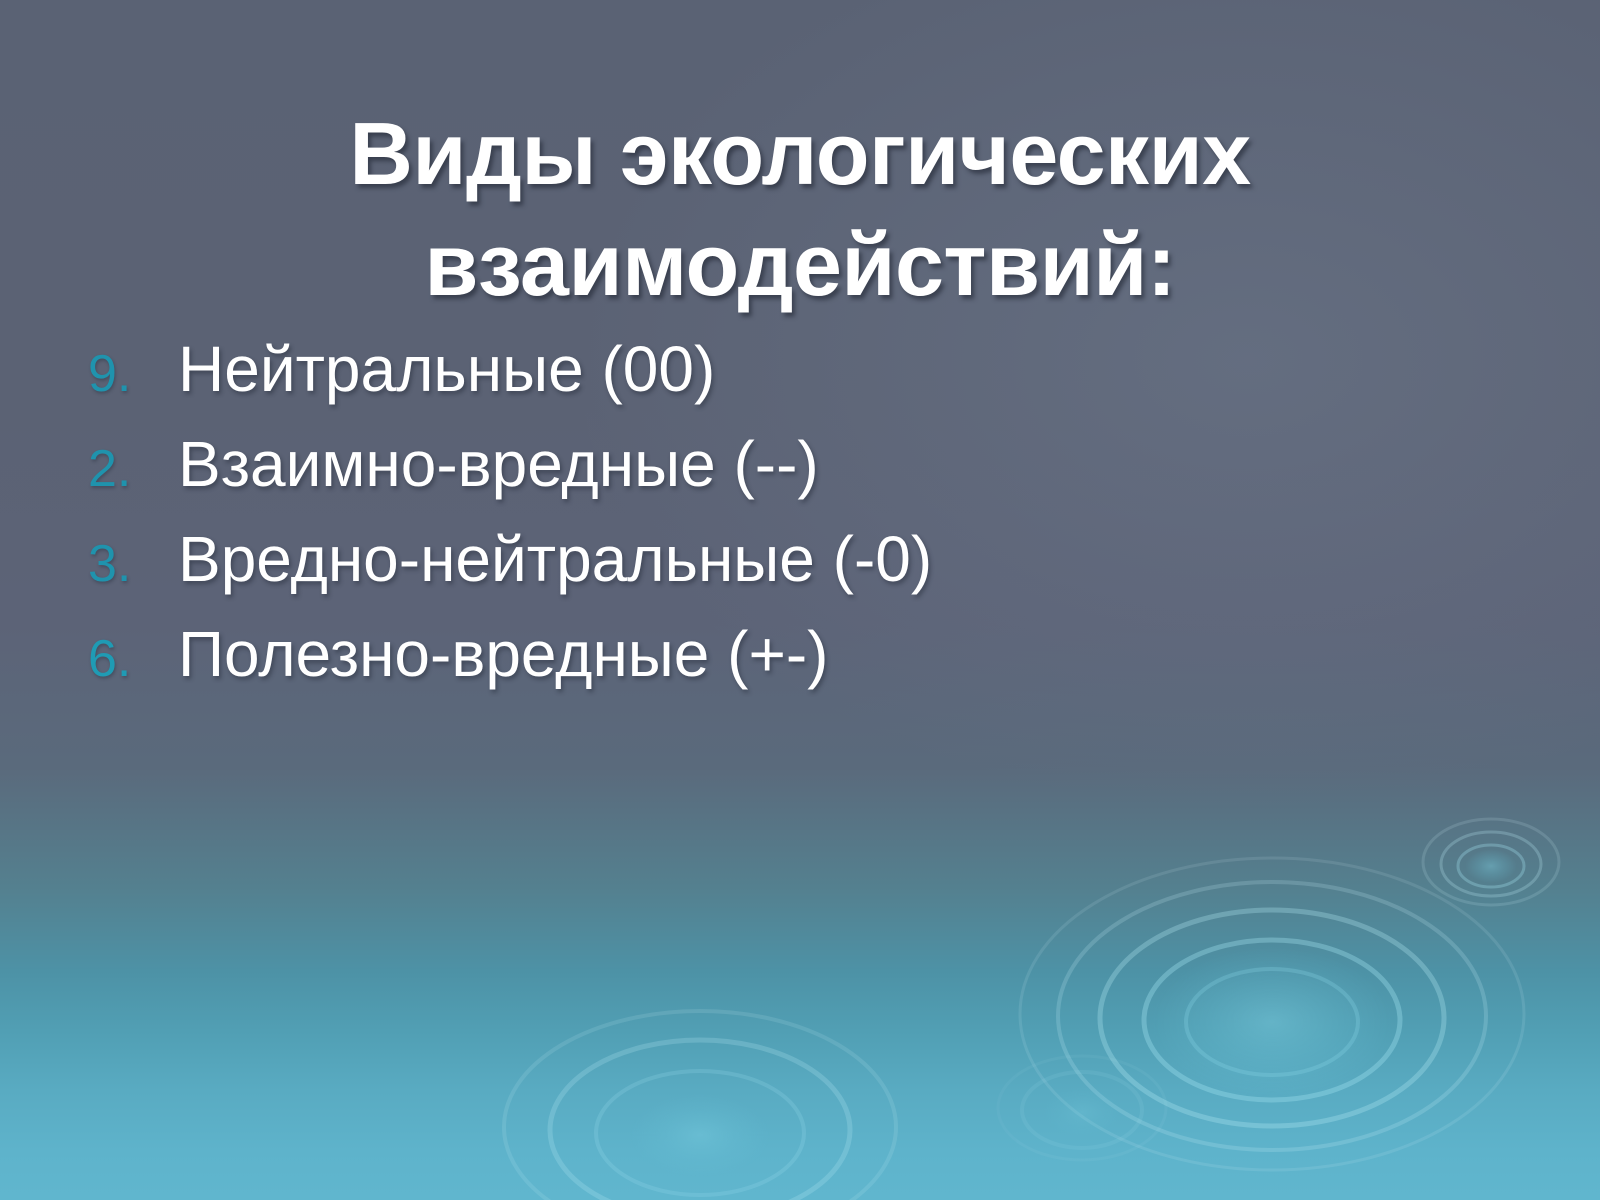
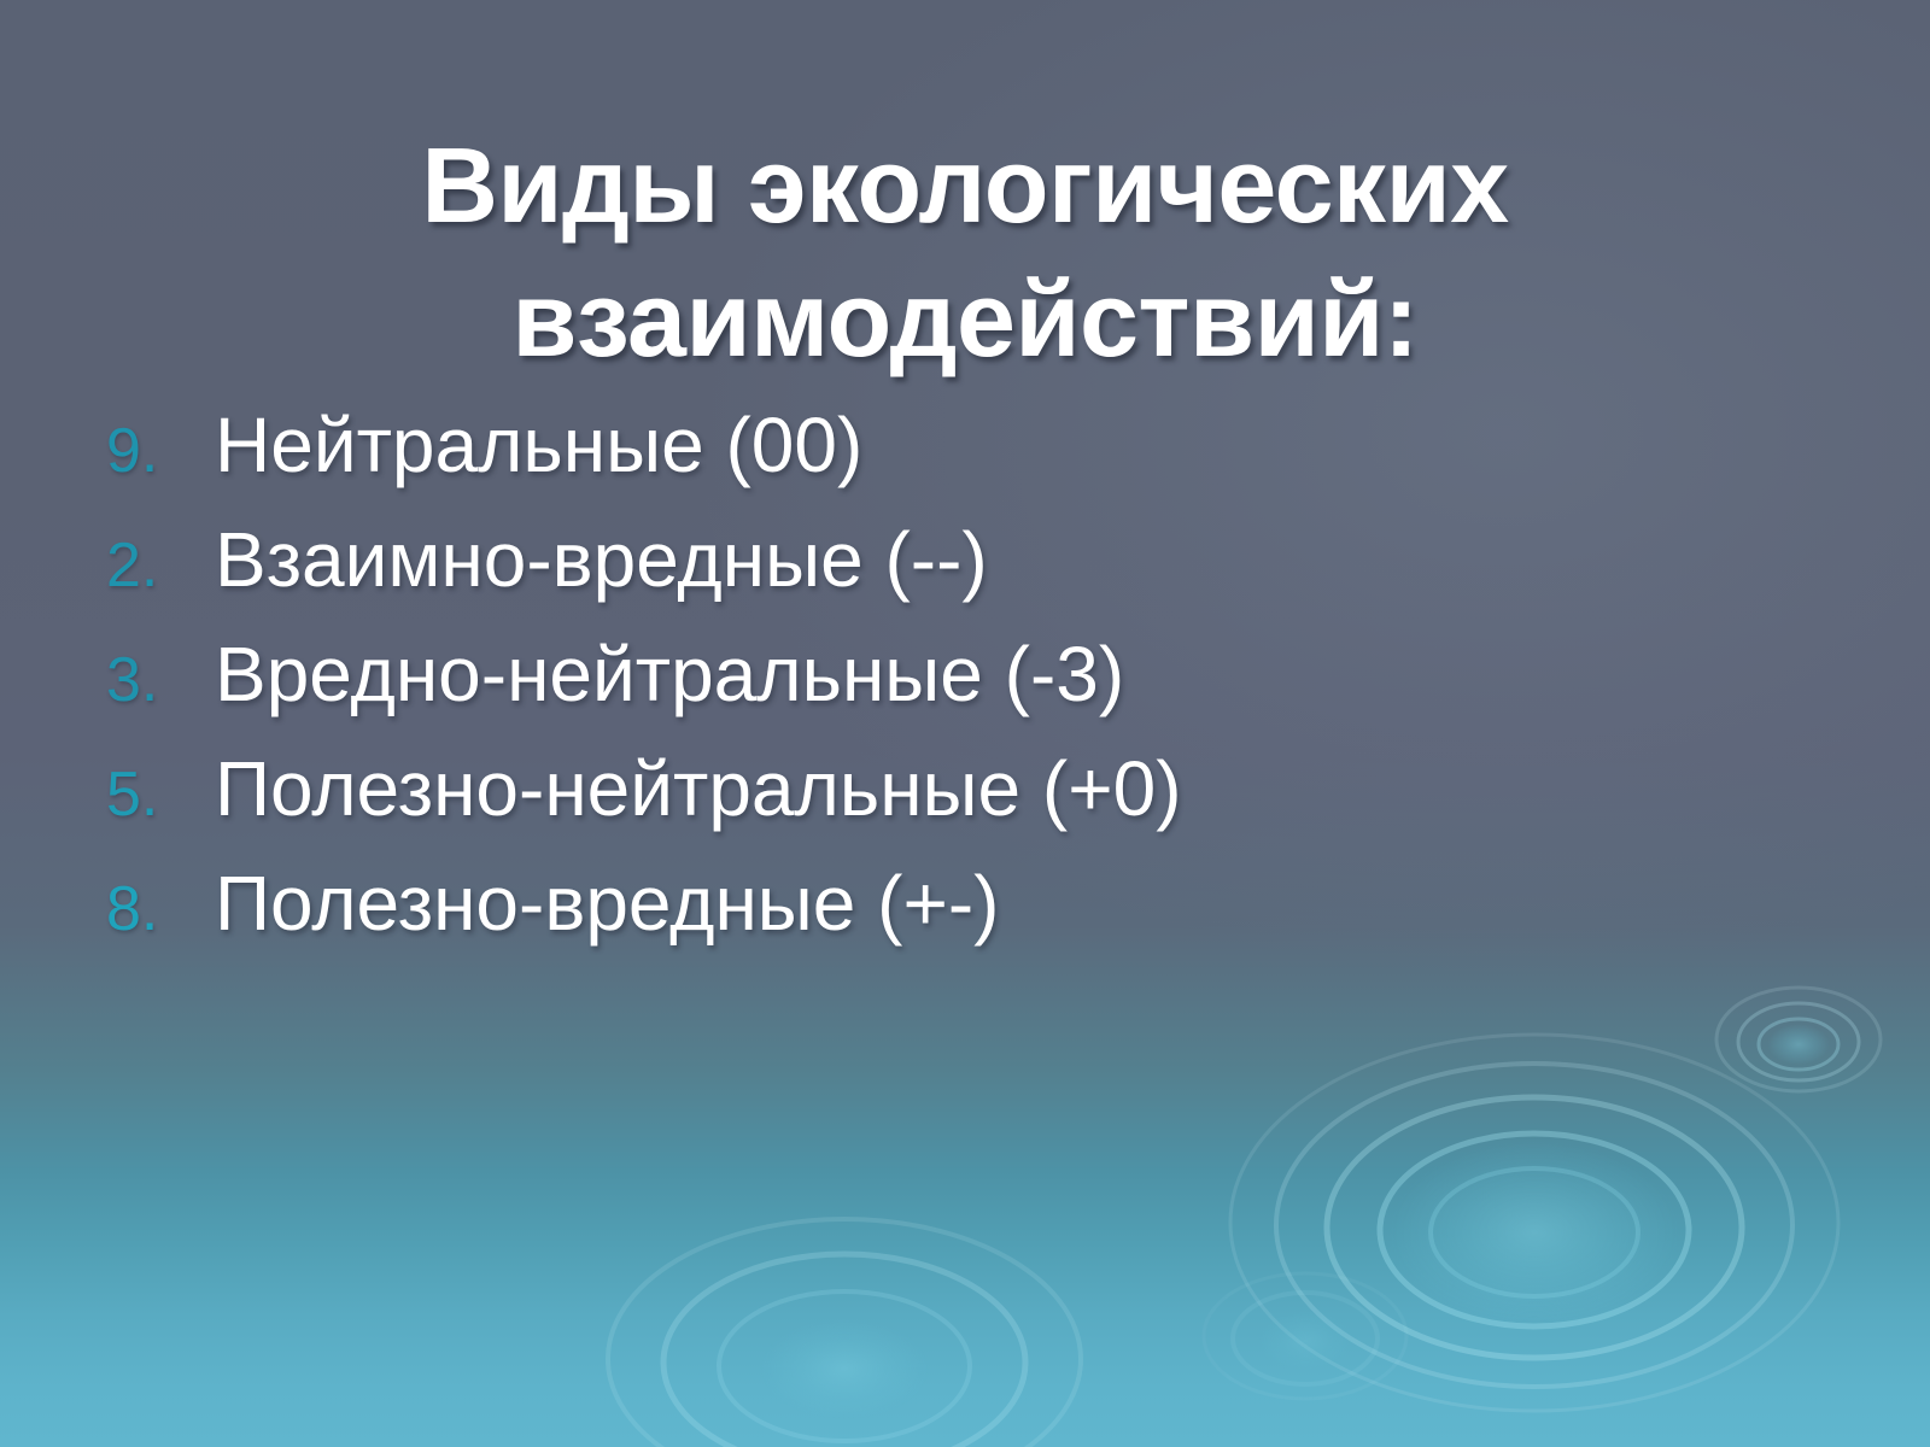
  Виды экологических
  взаимодействий:
  9.
  Нейтральные (00)
  2.
  Взаимно-вредные (--)
  3.
- Вредно-нейтральные (-0)
+ Вредно-нейтральные (-3)
+ 5.
+ Полезно-нейтральные (+0)
- 6.
+ 8.
  Полезно-вредные (+-)
